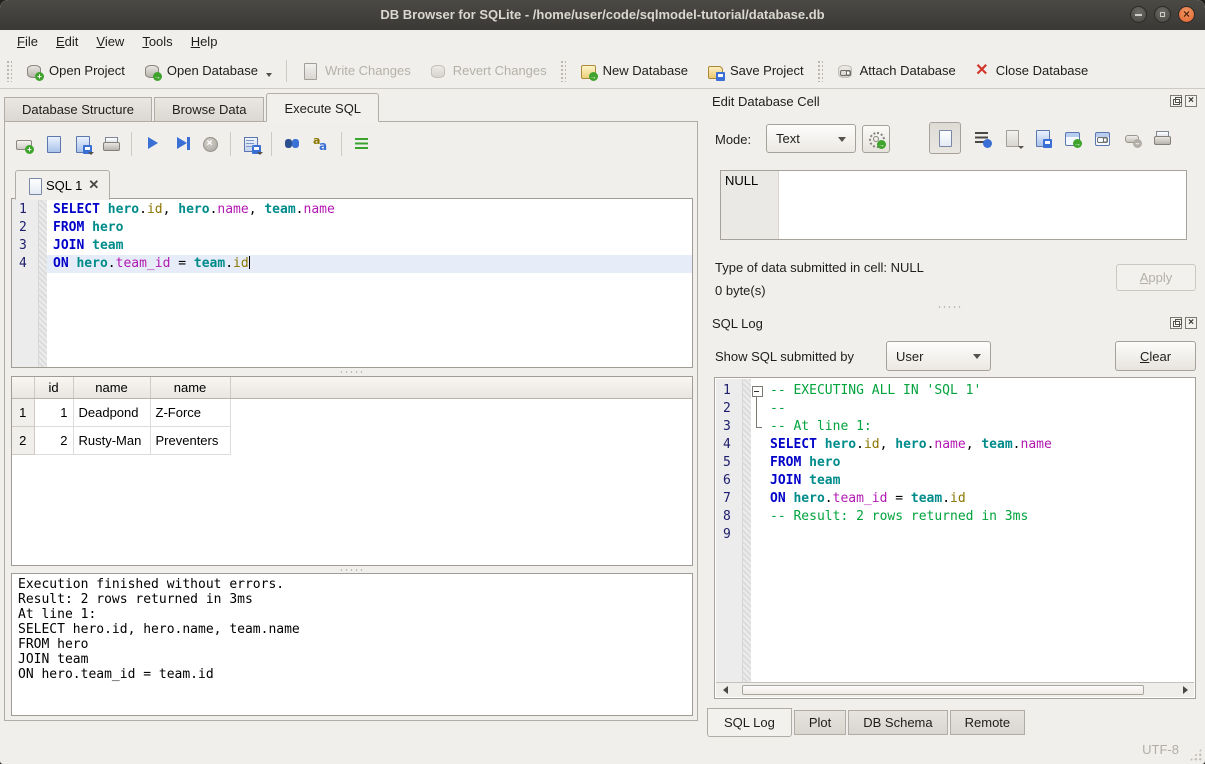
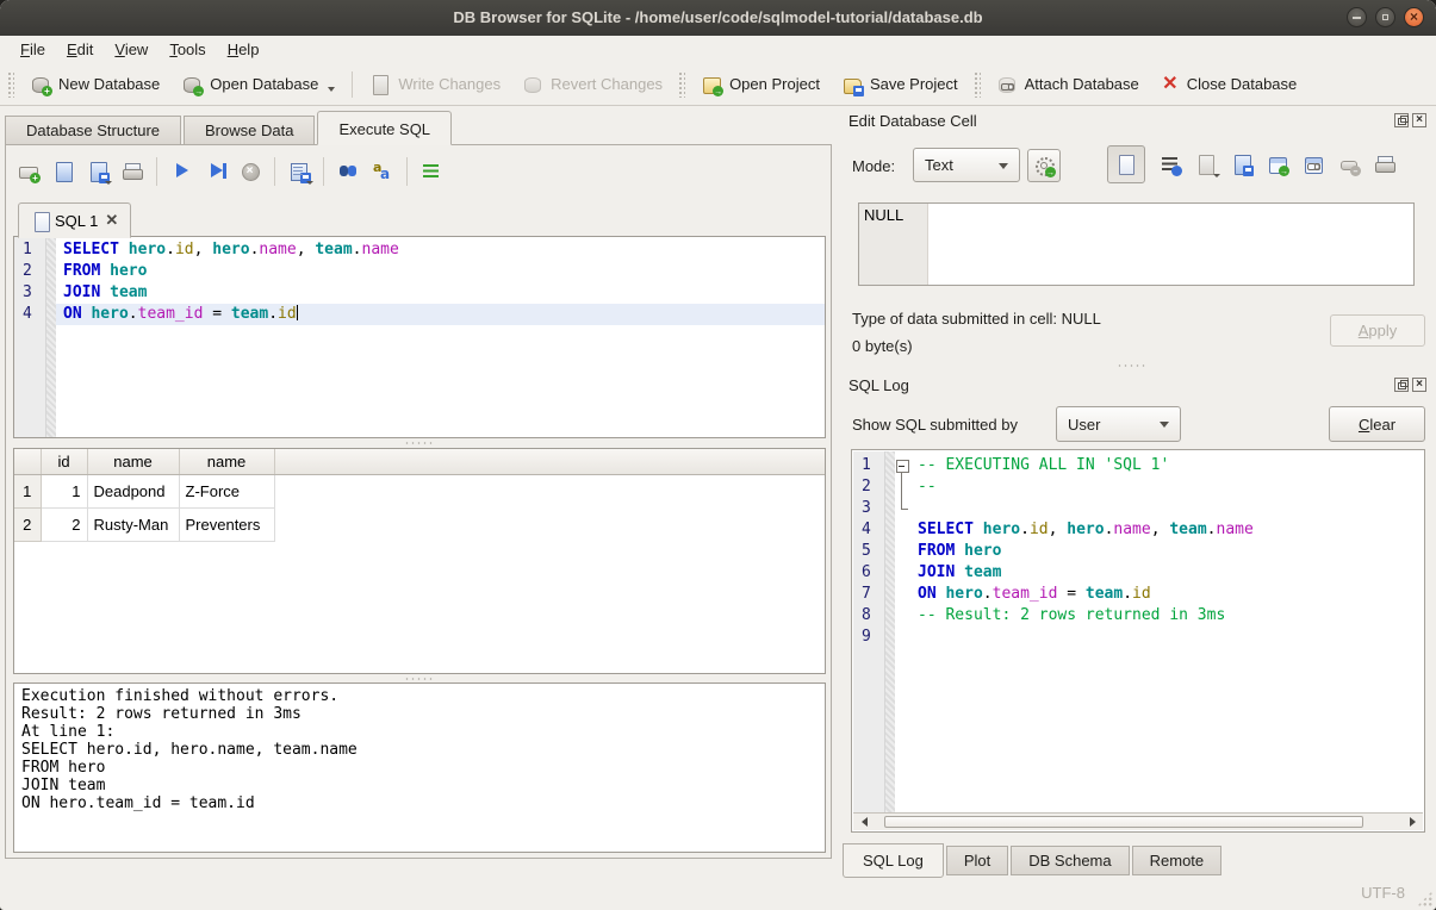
  DB Browser for SQLite - /home/user/code/sqlmodel-tutorial/database.db
  File
  Edit
  View
  Tools
  Help
- Open Project
+ New Database
  Open Database
  Write Changes
  Revert Changes
- New Database
+ Open Project
  Save Project
  Attach Database
  ✕
  Close Database
  Database Structure
  Browse Data
  Execute SQL
  SQL 1
  1
  SELECT hero.id, hero.name, team.name
  2
  FROM hero
  3
  JOIN team
  4
  ON hero.team_id = team.id
  	id	name	name
  1	1	Deadpond	Z-Force
  2	2	Rusty-Man	Preventers
  Execution finished without errors.
  Result: 2 rows returned in 3ms
  At line 1:
  SELECT hero.id, hero.name, team.name
  FROM hero
  JOIN team
  ON hero.team_id = team.id
  Edit Database Cell
  Mode:
  Text
  NULL
  Type of data submitted in cell: NULL
  0 byte(s)
  Apply
  SQL Log
  Show SQL submitted by
  User
  Clear
  1
  -- EXECUTING ALL IN 'SQL 1'
  2
  --
  3
- -- At line 1:
  4
  SELECT hero.id, hero.name, team.name
  5
  FROM hero
  6
  JOIN team
  7
  ON hero.team_id = team.id
  8
  -- Result: 2 rows returned in 3ms
  9
  SQL Log
  Plot
  DB Schema
  Remote
  UTF-8
